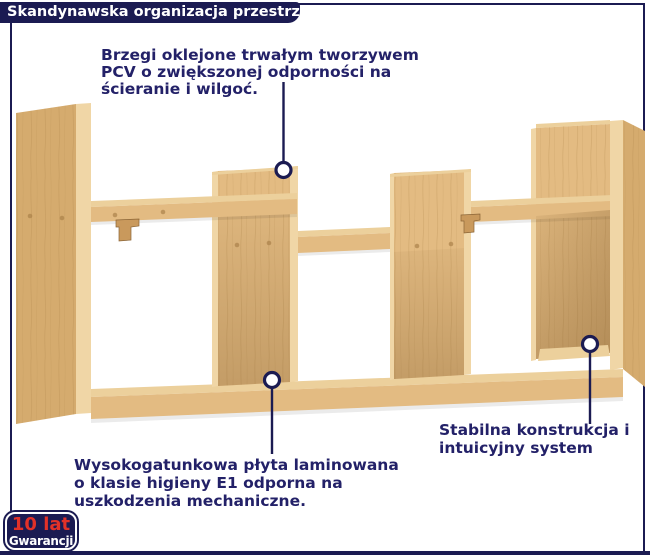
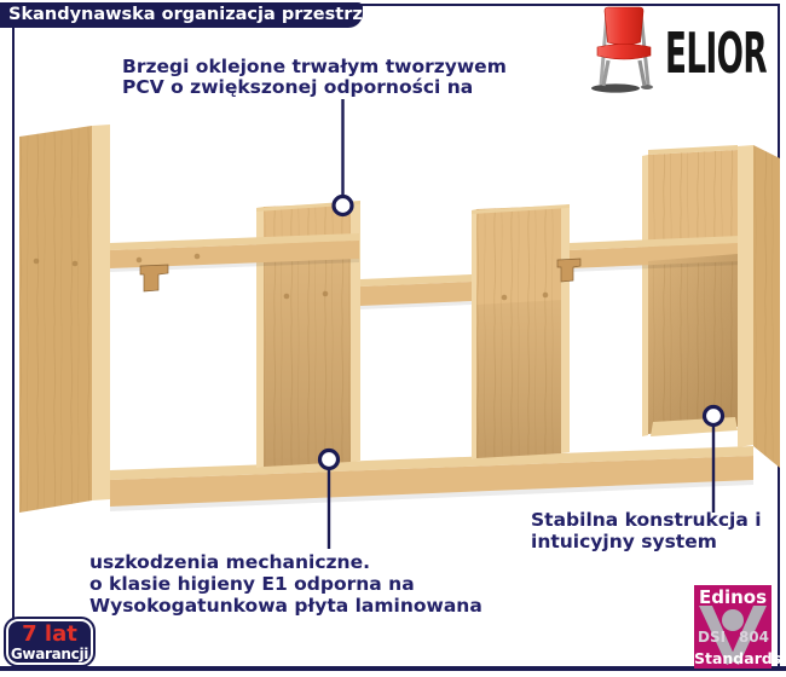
  Skandynawska organizacja przestrzeni
+ ELIOR
  Brzegi oklejone trwałym tworzywem
  PCV o zwiększonej odporności na
- ścieranie i wilgoć.
- Wysokogatunkowa płyta laminowana
+ uszkodzenia mechaniczne.
  o klasie higieny E1 odporna na
- uszkodzenia mechaniczne.
+ Wysokogatunkowa płyta laminowana
  Stabilna konstrukcja i
  intuicyjny system
- 10 lat
+ 7 lat
  Gwarancji
+ Edinos
+ DSI
+ 804
+ Standards
